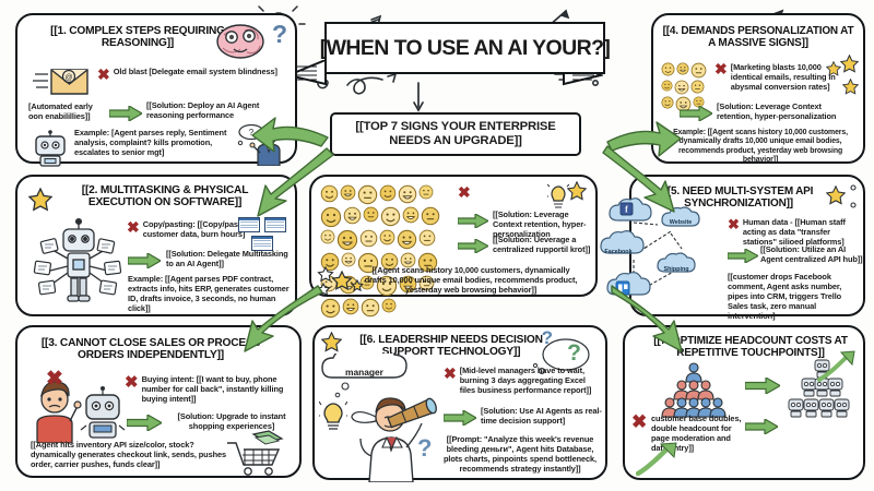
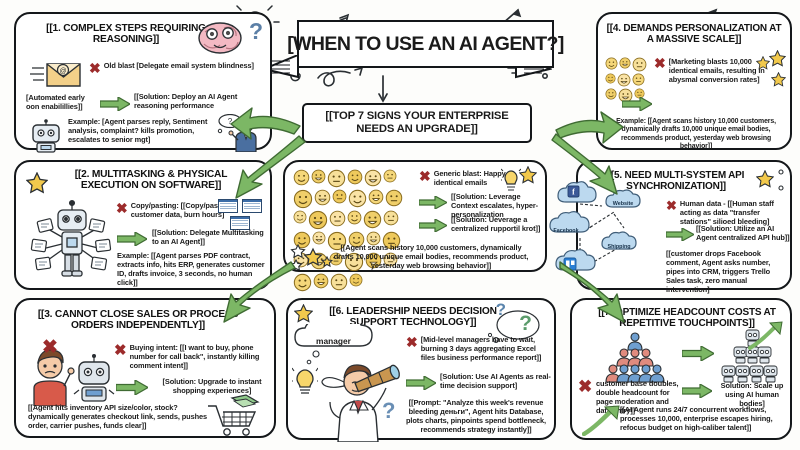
- [WHEN TO USE AN AI YOUR?]
+ [WHEN TO USE AN AI AGENT?]
  [[TOP 7 SIGNS YOUR ENTERPRISE NEEDS AN UPGRADE]]
  [[1. COMPLEX STEPS REQUIRING REASONING]]
  ?
  ✖
  Old blast [Delegate email system blindness]
  [Automated early oon enabilillies]]
  [[Solution: Deploy an AI Agent reasoning performance
  Example: [Agent parses reply, Sentiment analysis, complaint? kills promotion, escalates to senior mgt]
  ?
  [[2. MULTITASKING & PHYSICAL EXECUTION ON SOFTWARE]]
  ✖
  Copy/pasting: [[Copy/pas customer data, burn hours]
  [[Solution: Delegate Multitasking to an AI Agent]]
  Example: [[Agent parses PDF contract, extracts info, hits ERP, generates customer ID, drafts invoice, 3 seconds, no human click]]
  [[3. CANNOT CLOSE SALES OR PROCE ORDERS INDEPENDENTLY]]
  ✖
  ✖
- Buying intent: [[I want to buy, phone number for call back", instantly killing buying intent]]
+ Buying intent: [[I want to buy, phone number for call back", instantly killing comment intent]]
  [Solution: Upgrade to instant shopping experiences]
  [[Agent hits inventory API size/color, stock? dynamically generates checkout link, sends, pushes order, carrier pushes, funds clear]]
  ✖
+ Generic blast: Happy identical emails
- [[Solution: Leverage Context retention, hyper-personalization
+ [[Solution: Leverage Context escalates, hyper-personalization
  [[Solution: Ueverage a centralized rupportil krot]]
  [[Agent scans history 10,000 customers, dynamically drafts 10,000 unique email bodies, recommends product, yesterday web browsing behavior]]
- [[4. DEMANDS PERSONALIZATION AT A MASSIVE SIGNS]]
+ [[4. DEMANDS PERSONALIZATION AT A MASSIVE SCALE]]
  ✖
  [Marketing blasts 10,000 identical emails, resulting in abysmal conversion rates]
- [Solution: Leverage Context retention, hyper-personalization
  [5. NEED MULTI-SYSTEM API SYNCHRONIZATION]]
  f
  ✖
- Human data - [[Human staff acting as data "transfer stations" silioed platforms]
+ Human data - [[Human staff acting as data "transfer stations" silioed bleeding]
  [[Solution: Utilize an AI Agent centralized API hub]]
  [[customer drops Facebook comment, Agent asks number, pipes into CRM, triggers Trello Sales task, zero manual intervention]
  [[6. LEADERSHIP NEEDS DECISION SUPPORT TECHNOLOGY]]
  ?
  ?
  manager
  ✖
  [Mid-level managers have to wait, burning 3 days aggregating Excel files business performance report]]
  [Solution: Use AI Agents as real-time decision support]
  ?
  [[Prompt: "Analyze this week's revenue bleeding деньги", Agent hits Database, plots charts, pinpoints spend bottleneck, recommends strategy instantly]]
  [[PTIMIZE HEADCOUNT COSTS AT REPETITIVE TOUCHPOINTS]]
  ✖
  customer base doubles, double headcount for page moderation and datntry]]
+ Solution: Scale up using AI human bodies]
+ [[AI Agent runs 24/7 concurrent workflows, processes 10,000, enterprise escapes hiring, refocus budget on high-caliber talent]]
